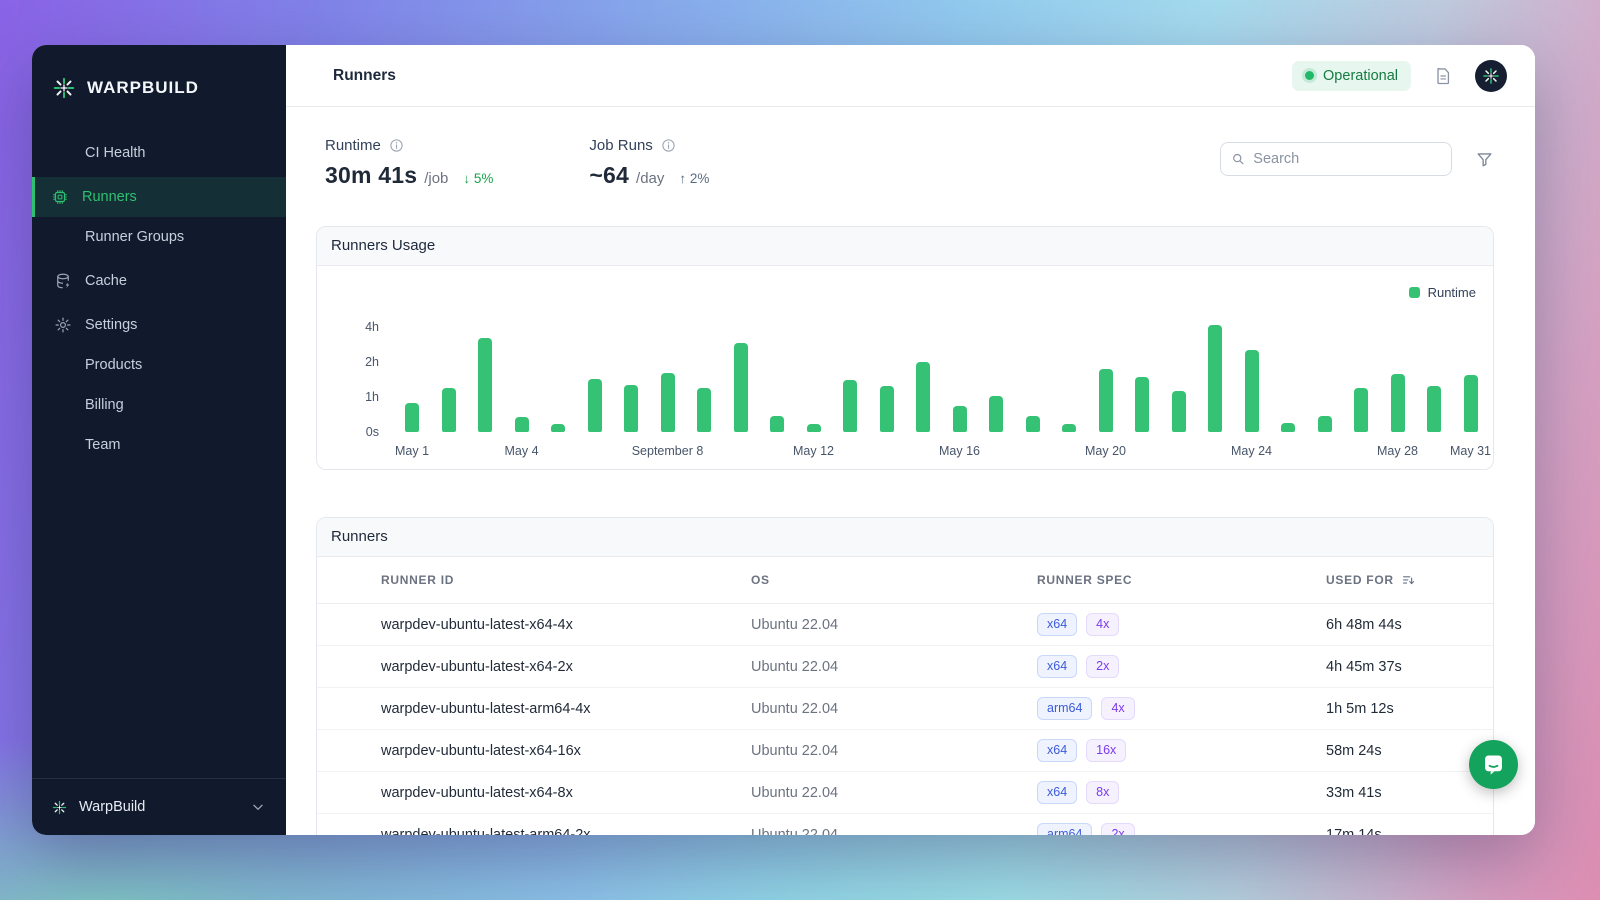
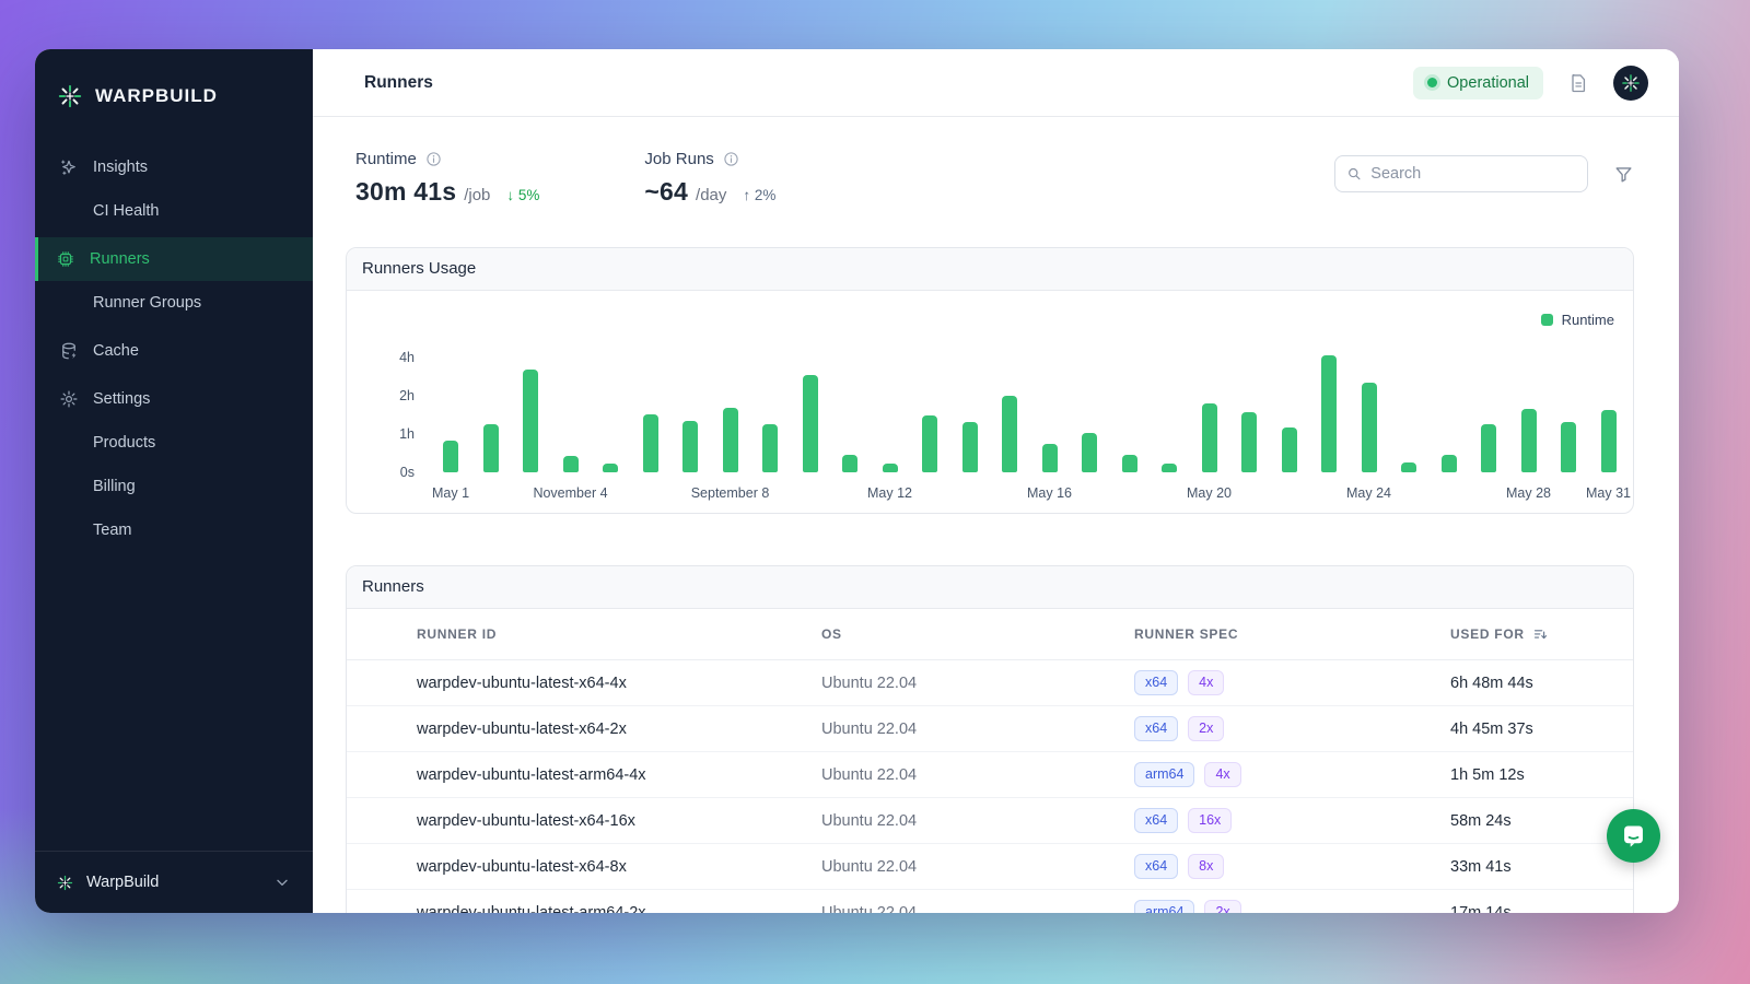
  WARPBUILD
+ Insights
  CI Health
  Runners
  Runner Groups
  Cache
  Settings
  Products
  Billing
  Team
  WarpBuild
  Runners
  Operational
  Runtime
  30m 41s
  /job
  ↓ 5%
  Job Runs
  ~64
  /day
  ↑ 2%
  Search
  Runners Usage
  Runtime
  0s
  1h
  2h
  4h
  May 1
- May 4
+ November 4
  September 8
  May 12
  May 16
  May 20
  May 24
  May 28
  May 31
  Runners
  RUNNER ID
  OS
  RUNNER SPEC
  USED FOR
  warpdev-ubuntu-latest-x64-4x
  Ubuntu 22.04
  x64
  4x
  6h 48m 44s
  warpdev-ubuntu-latest-x64-2x
  Ubuntu 22.04
  x64
  2x
  4h 45m 37s
  warpdev-ubuntu-latest-arm64-4x
  Ubuntu 22.04
  arm64
  4x
  1h 5m 12s
  warpdev-ubuntu-latest-x64-16x
  Ubuntu 22.04
  x64
  16x
  58m 24s
  warpdev-ubuntu-latest-x64-8x
  Ubuntu 22.04
  x64
  8x
  33m 41s
  warpdev-ubuntu-latest-arm64-2x
  Ubuntu 22.04
  arm64
  2x
  17m 14s
